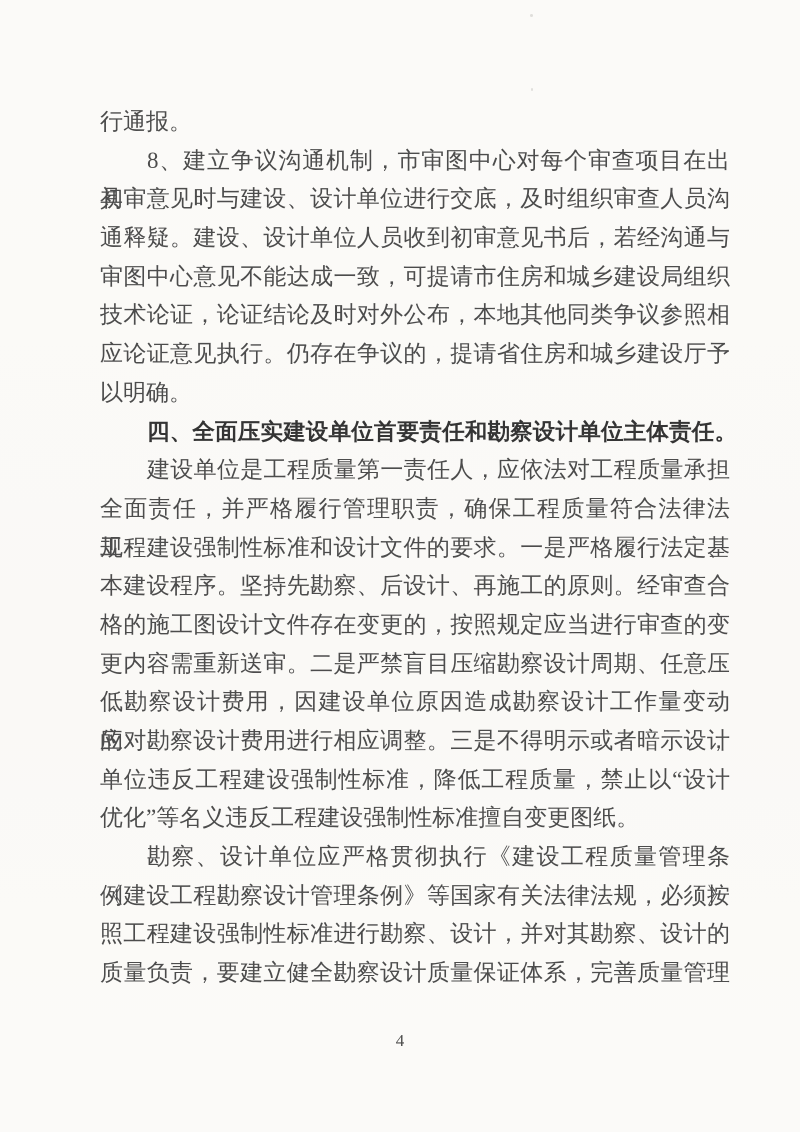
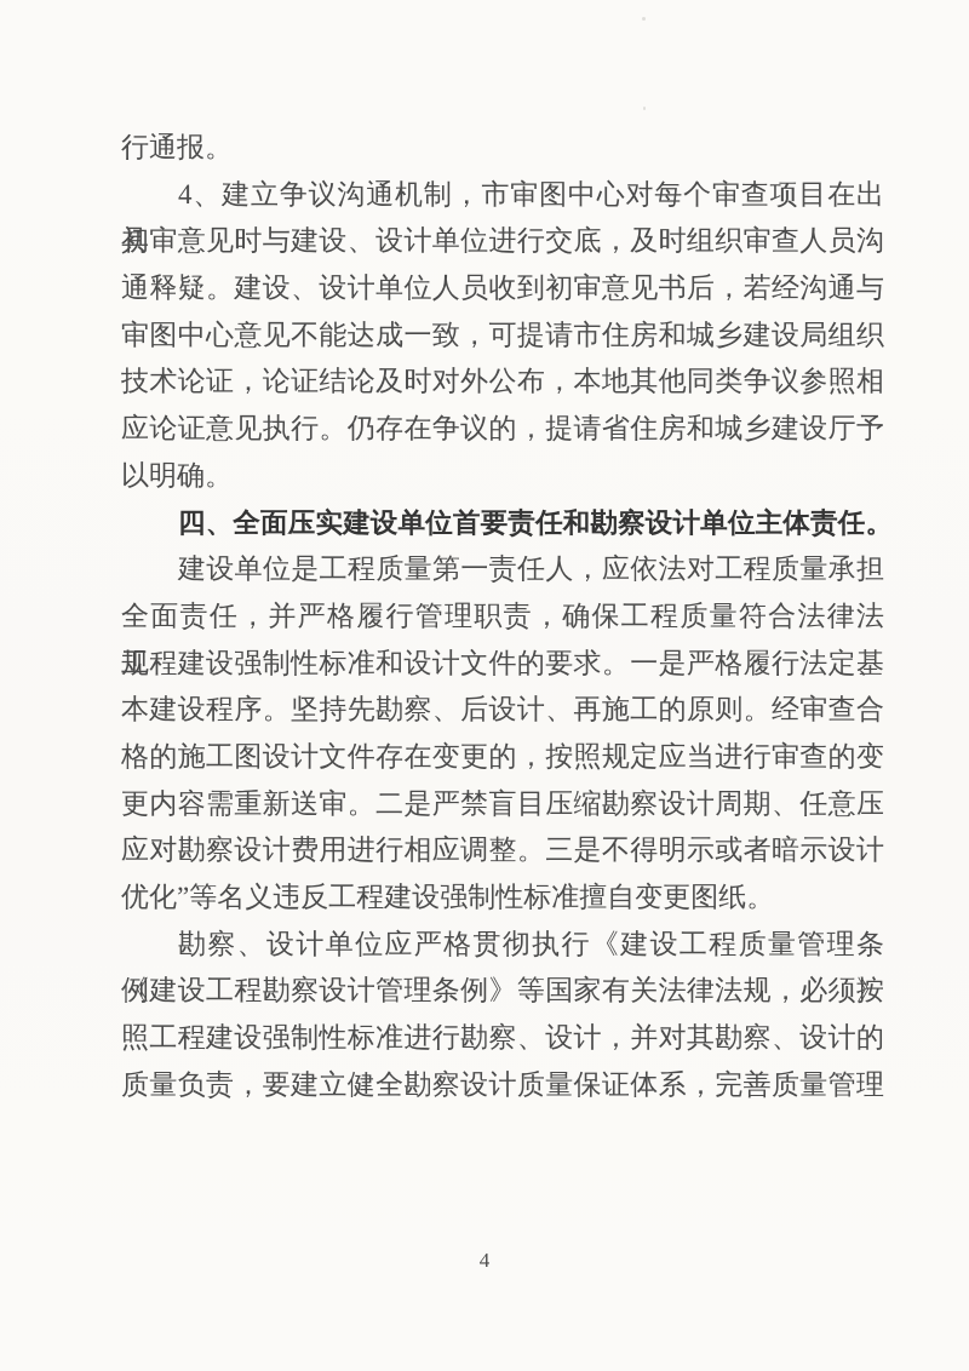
  行通报。
- 8、建立争议沟通机制，市审图中心对每个审查项目在出具
+ 4、建立争议沟通机制，市审图中心对每个审查项目在出具
  初审意见时与建设、设计单位进行交底，及时组织审查人员沟
  通释疑。建设、设计单位人员收到初审意见书后，若经沟通与
  审图中心意见不能达成一致，可提请市住房和城乡建设局组织
  技术论证，论证结论及时对外公布，本地其他同类争议参照相
  应论证意见执行。仍存在争议的，提请省住房和城乡建设厅予
  以明确。
  四、全面压实建设单位首要责任和勘察设计单位主体责任。
  建设单位是工程质量第一责任人，应依法对工程质量承担
  全面责任，并严格履行管理职责，确保工程质量符合法律法规、
  工程建设强制性标准和设计文件的要求。一是严格履行法定基
  本建设程序。坚持先勘察、后设计、再施工的原则。经审查合
  格的施工图设计文件存在变更的，按照规定应当进行审查的变
  更内容需重新送审。二是严禁盲目压缩勘察设计周期、任意压
- 低勘察设计费用，因建设单位原因造成勘察设计工作量变动的，
  应对勘察设计费用进行相应调整。三是不得明示或者暗示设计
- 单位违反工程建设强制性标准，降低工程质量，禁止以“设计
  优化”等名义违反工程建设强制性标准擅自变更图纸。
  勘察、设计单位应严格贯彻执行《建设工程质量管理条例》
  《建设工程勘察设计管理条例》等国家有关法律法规，必须按
  照工程建设强制性标准进行勘察、设计，并对其勘察、设计的
  质量负责，要建立健全勘察设计质量保证体系，完善质量管理
  4
